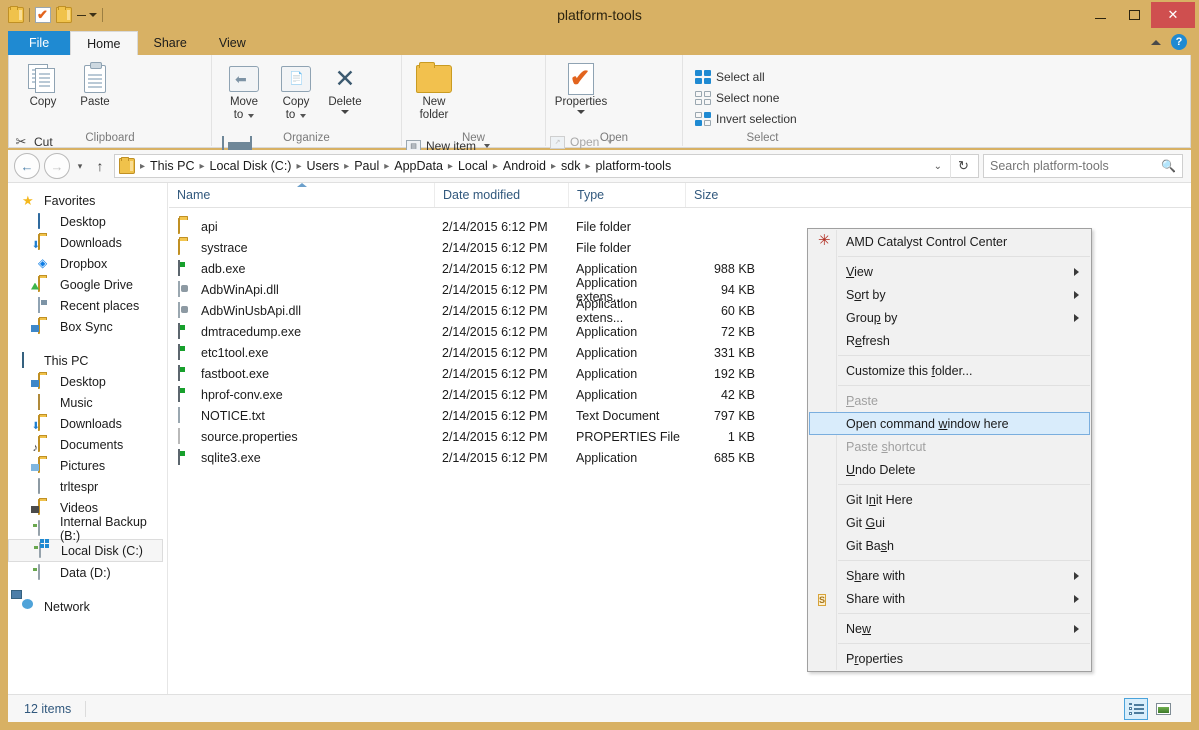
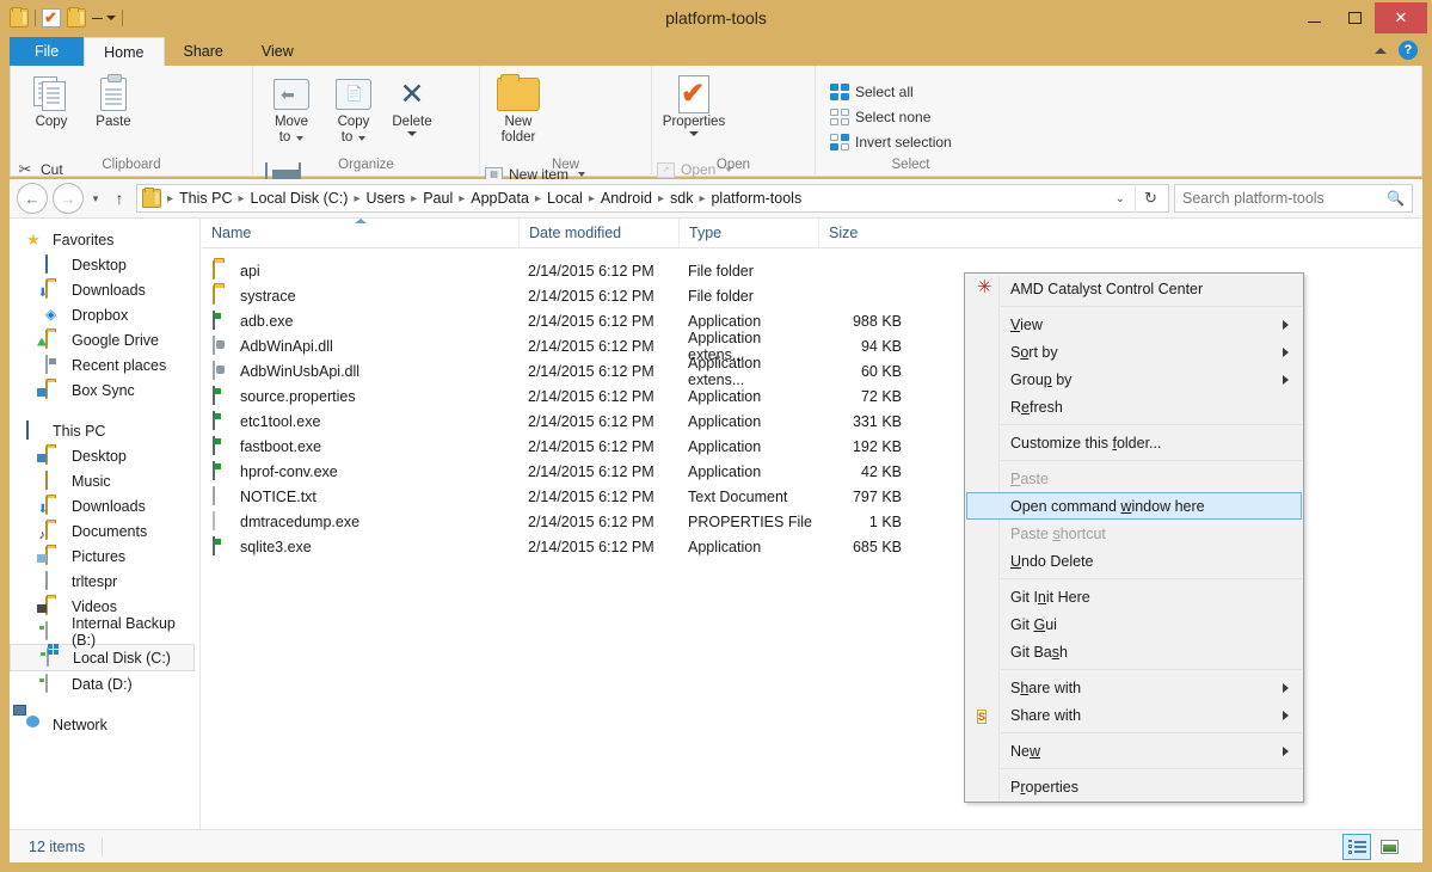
  platform-tools
  ✕
  File
  Home
  Share
  View
  ?
  Copy
  Paste
  ✂
  Cut
  Clipboard
  ⬅
  Move
  to
  📄
  Copy
  to
  ✕
  Delete
  Organize
  New
  folder
  New item
  New
  Properties
  Open
  Open
  Select all
  Select none
  Invert selection
  Select
  ←
  →
  ▾
  ↑
  ▸
  This PC
  ▸
  Local Disk (C:)
  ▸
  Users
  ▸
  Paul
  ▸
  AppData
  ▸
  Local
  ▸
  Android
  ▸
  sdk
  ▸
  platform-tools
  ⌄
  ↻
  Search platform-tools
  🔍
  ★
  Favorites
  Desktop
  Downloads
  ◈
  Dropbox
  Google Drive
  Recent places
  Box Sync
  This PC
  Desktop
  Music
  Downloads
  Documents
  Pictures
  trltespr
  Videos
  Internal Backup (B:)
  Local Disk (C:)
  Data (D:)
  Network
  Name
  Date modified
  Type
  Size
  api
  2/14/2015 6:12 PM
  File folder
  systrace
  2/14/2015 6:12 PM
  File folder
  adb.exe
  2/14/2015 6:12 PM
  Application
  988 KB
  AdbWinApi.dll
  2/14/2015 6:12 PM
  Application extens...
  94 KB
  AdbWinUsbApi.dll
  2/14/2015 6:12 PM
  Application extens...
  60 KB
- dmtracedump.exe
+ source.properties
  2/14/2015 6:12 PM
  Application
  72 KB
  etc1tool.exe
  2/14/2015 6:12 PM
  Application
  331 KB
  fastboot.exe
  2/14/2015 6:12 PM
  Application
  192 KB
  hprof-conv.exe
  2/14/2015 6:12 PM
  Application
  42 KB
  NOTICE.txt
  2/14/2015 6:12 PM
  Text Document
  797 KB
- source.properties
+ dmtracedump.exe
  2/14/2015 6:12 PM
  PROPERTIES File
  1 KB
  sqlite3.exe
  2/14/2015 6:12 PM
  Application
  685 KB
  AMD Catalyst Control Center
  View
  Sort by
  Group by
  Refresh
  Customize this folder...
  Paste
  Open command window here
  Paste shortcut
  Undo Delete
  Git Init Here
  Git Gui
  Git Bash
  Share with
  S
  Share with
  New
  Properties
  12 items
